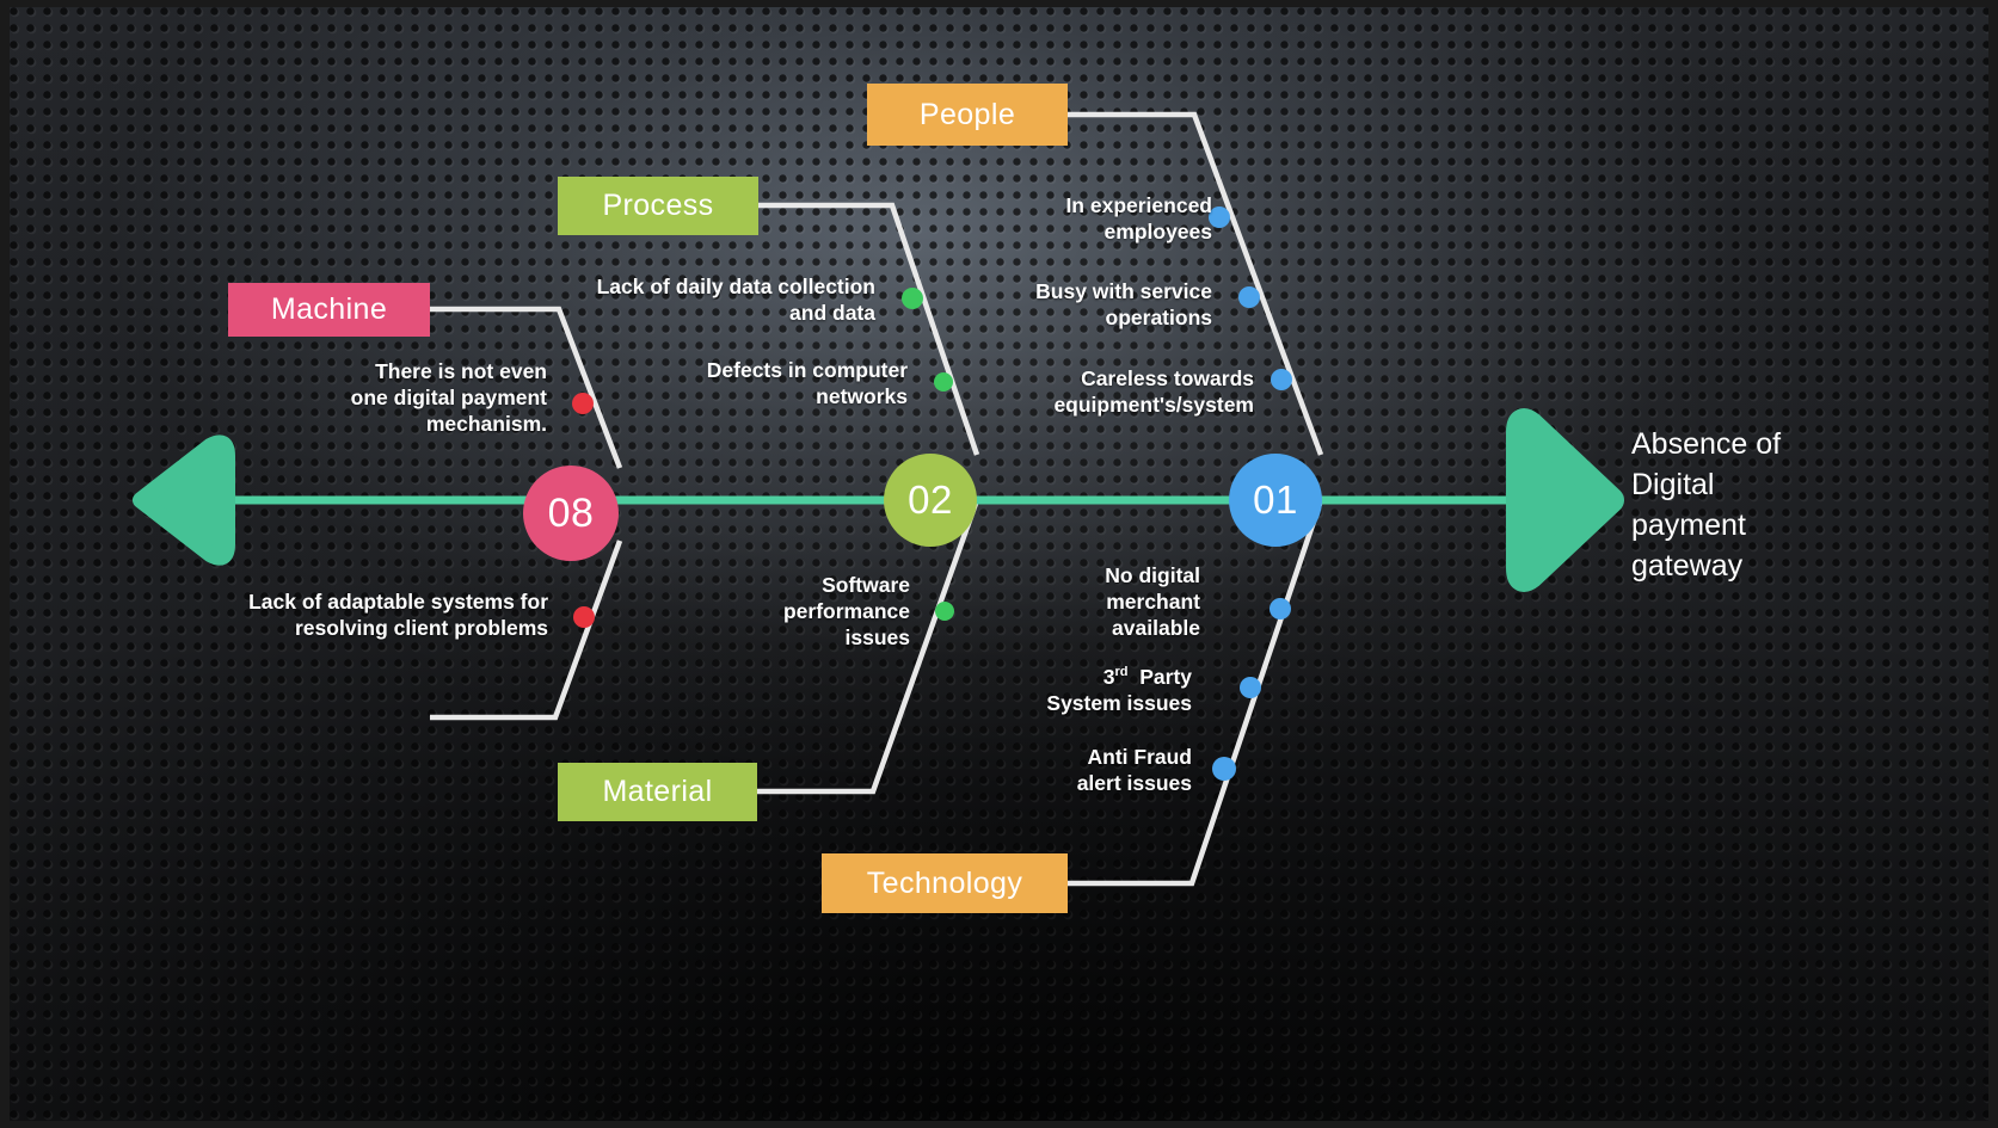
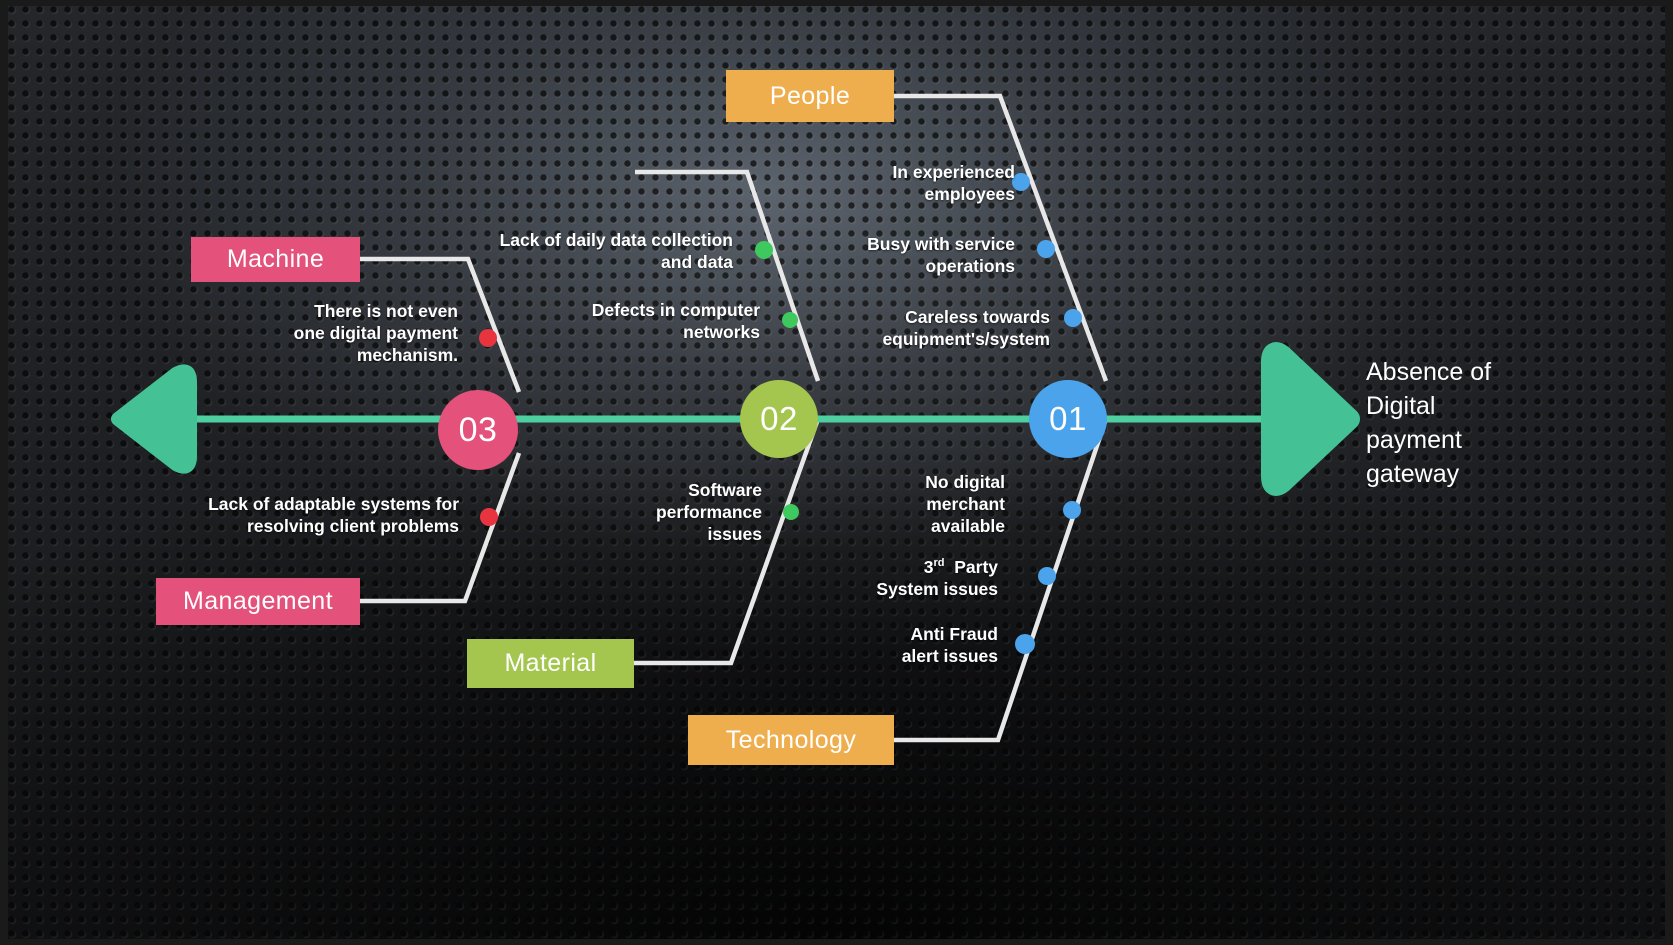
  People
- Process
  Machine
+ Management
  Material
  Technology
  01
  02
- 08
+ 03
  In experienced
  employees
  Busy with service
  operations
  Careless towards
  equipment's/system
  No digital
  merchant
  available
  3rd Party
  System issues
  Anti Fraud
  alert issues
  Lack of daily data collection
  and data
  Defects in computer
  networks
  Software
  performance
  issues
  There is not even
  one digital payment
  mechanism.
  Lack of adaptable systems for
  resolving client problems
  Absence of
  Digital
  payment
  gateway
